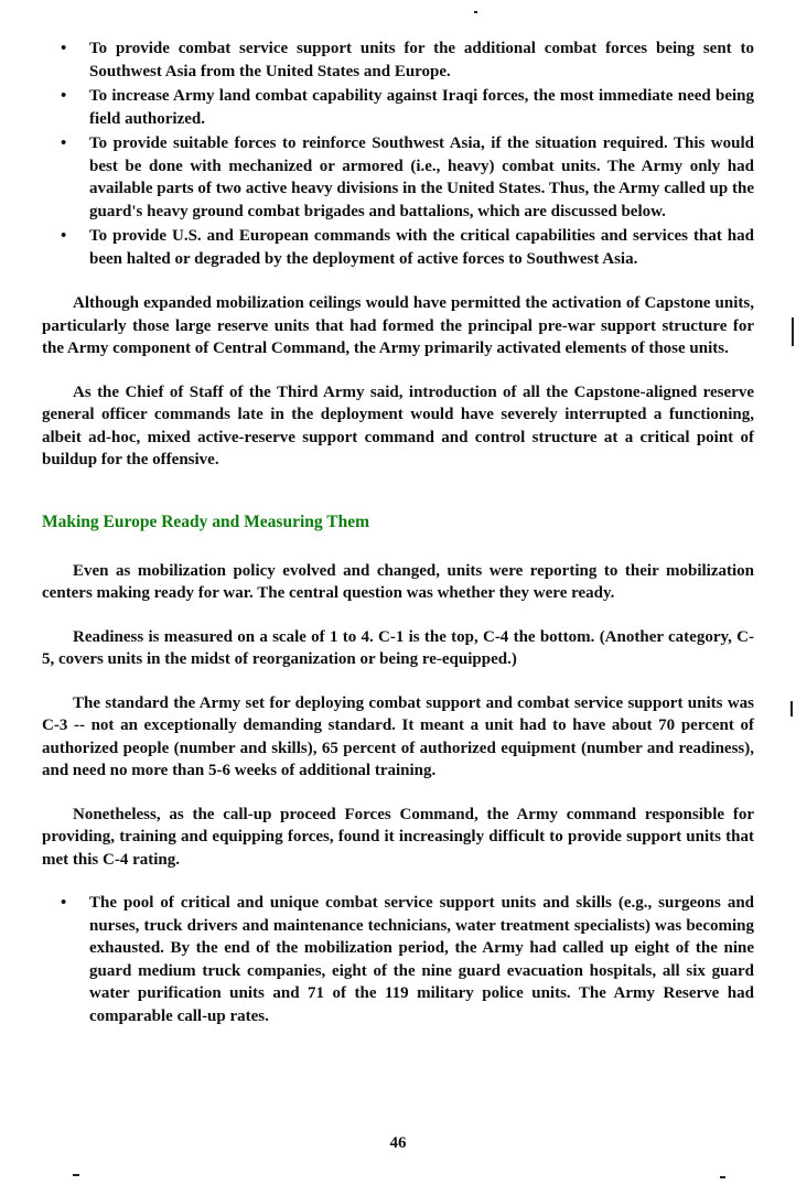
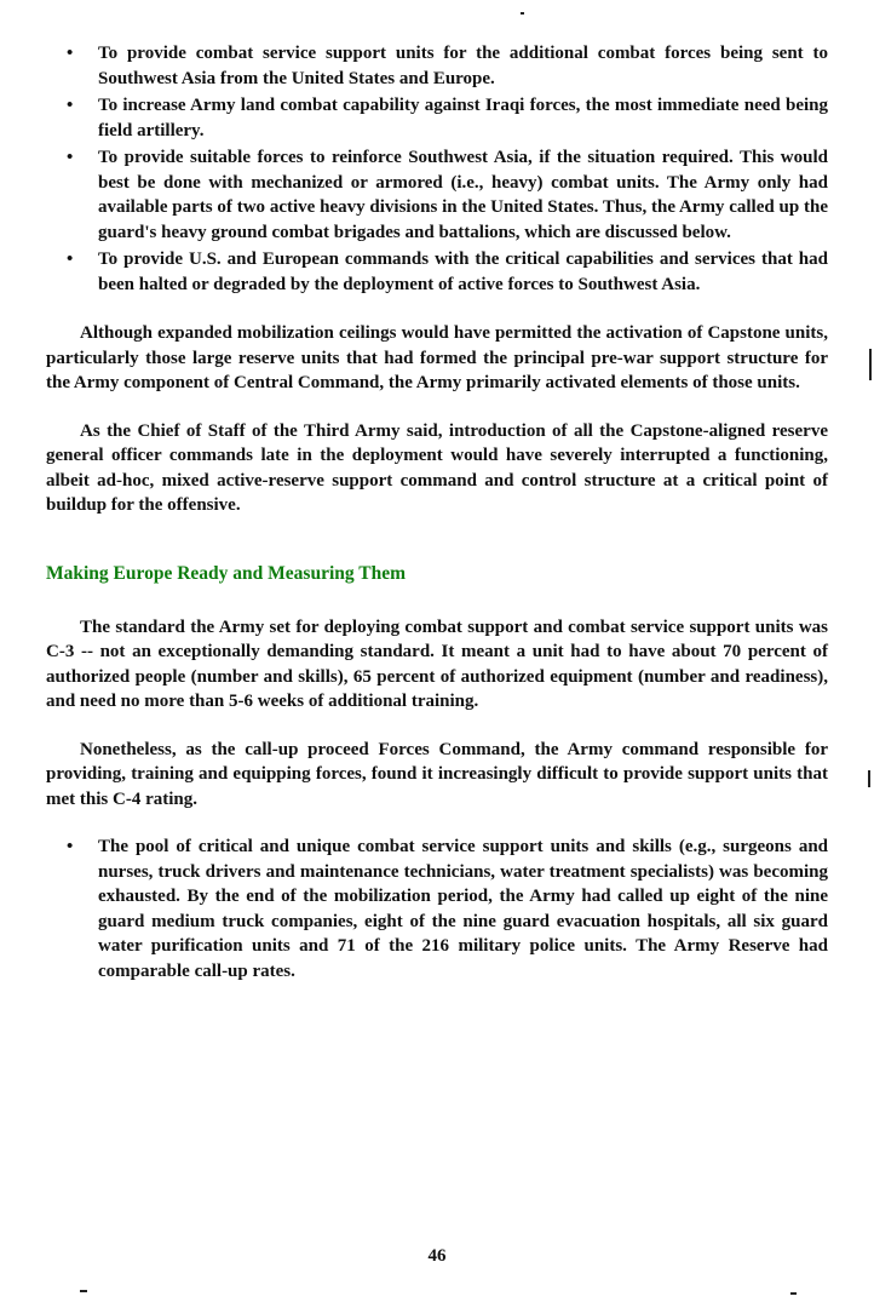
  •
  To provide combat service support units for the additional combat forces being sent to Southwest Asia from the United States and Europe.
  •
- To increase Army land combat capability against Iraqi forces, the most immediate need being field authorized.
+ To increase Army land combat capability against Iraqi forces, the most immediate need being field artillery.
  •
  To provide suitable forces to reinforce Southwest Asia, if the situation required. This would best be done with mechanized or armored (i.e., heavy) combat units. The Army only had available parts of two active heavy divisions in the United States. Thus, the Army called up the guard's heavy ground combat brigades and battalions, which are discussed below.
  •
  To provide U.S. and European commands with the critical capabilities and services that had been halted or degraded by the deployment of active forces to Southwest Asia.
  Although expanded mobilization ceilings would have permitted the activation of Capstone units, particularly those large reserve units that had formed the principal pre-war support structure for the Army component of Central Command, the Army primarily activated elements of those units.
  As the Chief of Staff of the Third Army said, introduction of all the Capstone-aligned reserve general officer commands late in the deployment would have severely interrupted a functioning, albeit ad-hoc, mixed active-reserve support command and control structure at a critical point of buildup for the offensive.
  Making Europe Ready and Measuring Them
- Even as mobilization policy evolved and changed, units were reporting to their mobilization centers making ready for war. The central question was whether they were ready.
- Readiness is measured on a scale of 1 to 4. C-1 is the top, C-4 the bottom. (Another category, C-5, covers units in the midst of reorganization or being re-equipped.)
  The standard the Army set for deploying combat support and combat service support units was C-3 -- not an exceptionally demanding standard. It meant a unit had to have about 70 percent of authorized people (number and skills), 65 percent of authorized equipment (number and readiness), and need no more than 5-6 weeks of additional training.
  Nonetheless, as the call-up proceed Forces Command, the Army command responsible for providing, training and equipping forces, found it increasingly difficult to provide support units that met this C-4 rating.
  •
- The pool of critical and unique combat service support units and skills (e.g., surgeons and nurses, truck drivers and maintenance technicians, water treatment specialists) was becoming exhausted. By the end of the mobilization period, the Army had called up eight of the nine guard medium truck companies, eight of the nine guard evacuation hospitals, all six guard water purification units and 71 of the 119 military police units. The Army Reserve had comparable call-up rates.
+ The pool of critical and unique combat service support units and skills (e.g., surgeons and nurses, truck drivers and maintenance technicians, water treatment specialists) was becoming exhausted. By the end of the mobilization period, the Army had called up eight of the nine guard medium truck companies, eight of the nine guard evacuation hospitals, all six guard water purification units and 71 of the 216 military police units. The Army Reserve had comparable call-up rates.
  46
